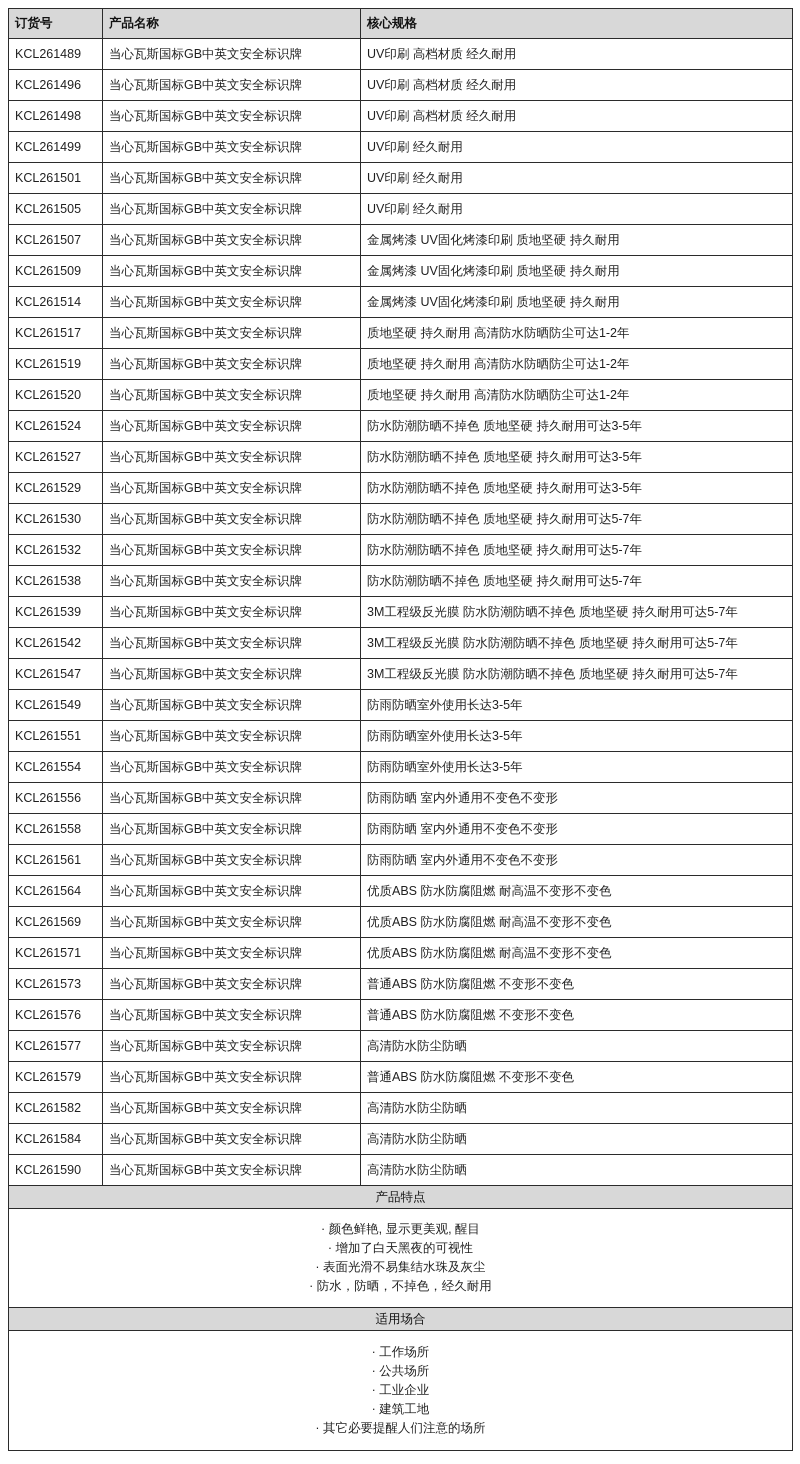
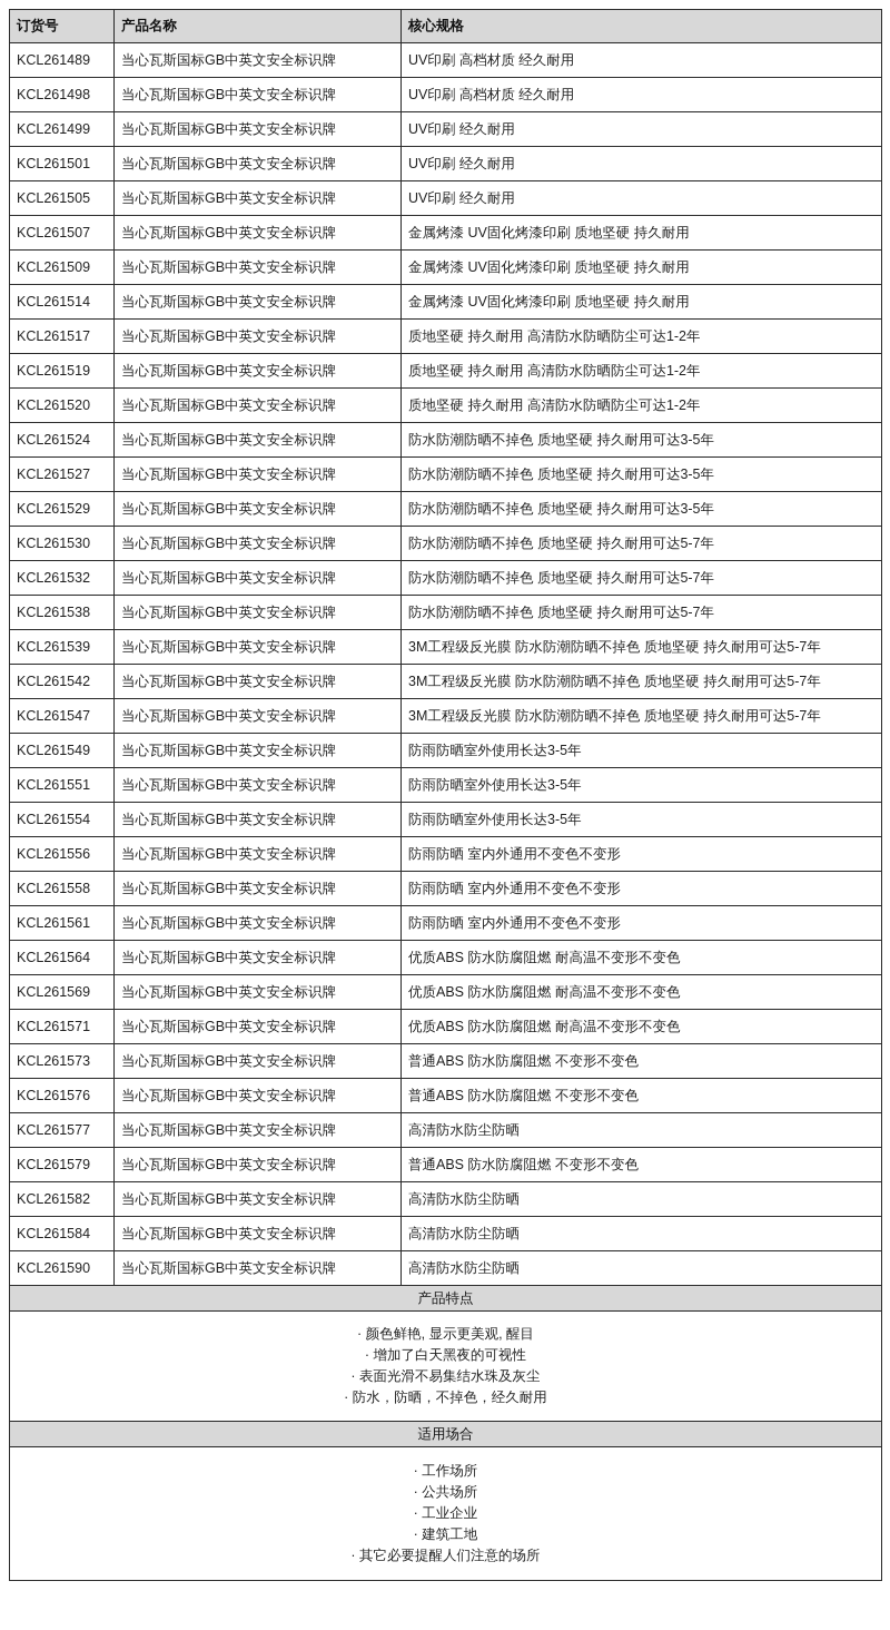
  订货号	产品名称	核心规格
  KCL261489	当心瓦斯国标GB中英文安全标识牌	UV印刷 高档材质 经久耐用
- KCL261496	当心瓦斯国标GB中英文安全标识牌	UV印刷 高档材质 经久耐用
  KCL261498	当心瓦斯国标GB中英文安全标识牌	UV印刷 高档材质 经久耐用
  KCL261499	当心瓦斯国标GB中英文安全标识牌	UV印刷 经久耐用
  KCL261501	当心瓦斯国标GB中英文安全标识牌	UV印刷 经久耐用
  KCL261505	当心瓦斯国标GB中英文安全标识牌	UV印刷 经久耐用
  KCL261507	当心瓦斯国标GB中英文安全标识牌	金属烤漆 UV固化烤漆印刷 质地坚硬 持久耐用
  KCL261509	当心瓦斯国标GB中英文安全标识牌	金属烤漆 UV固化烤漆印刷 质地坚硬 持久耐用
  KCL261514	当心瓦斯国标GB中英文安全标识牌	金属烤漆 UV固化烤漆印刷 质地坚硬 持久耐用
  KCL261517	当心瓦斯国标GB中英文安全标识牌	质地坚硬 持久耐用 高清防水防晒防尘可达1-2年
  KCL261519	当心瓦斯国标GB中英文安全标识牌	质地坚硬 持久耐用 高清防水防晒防尘可达1-2年
  KCL261520	当心瓦斯国标GB中英文安全标识牌	质地坚硬 持久耐用 高清防水防晒防尘可达1-2年
  KCL261524	当心瓦斯国标GB中英文安全标识牌	防水防潮防晒不掉色 质地坚硬 持久耐用可达3-5年
  KCL261527	当心瓦斯国标GB中英文安全标识牌	防水防潮防晒不掉色 质地坚硬 持久耐用可达3-5年
  KCL261529	当心瓦斯国标GB中英文安全标识牌	防水防潮防晒不掉色 质地坚硬 持久耐用可达3-5年
  KCL261530	当心瓦斯国标GB中英文安全标识牌	防水防潮防晒不掉色 质地坚硬 持久耐用可达5-7年
  KCL261532	当心瓦斯国标GB中英文安全标识牌	防水防潮防晒不掉色 质地坚硬 持久耐用可达5-7年
  KCL261538	当心瓦斯国标GB中英文安全标识牌	防水防潮防晒不掉色 质地坚硬 持久耐用可达5-7年
  KCL261539	当心瓦斯国标GB中英文安全标识牌	3M工程级反光膜 防水防潮防晒不掉色 质地坚硬 持久耐用可达5-7年
  KCL261542	当心瓦斯国标GB中英文安全标识牌	3M工程级反光膜 防水防潮防晒不掉色 质地坚硬 持久耐用可达5-7年
  KCL261547	当心瓦斯国标GB中英文安全标识牌	3M工程级反光膜 防水防潮防晒不掉色 质地坚硬 持久耐用可达5-7年
  KCL261549	当心瓦斯国标GB中英文安全标识牌	防雨防晒室外使用长达3-5年
  KCL261551	当心瓦斯国标GB中英文安全标识牌	防雨防晒室外使用长达3-5年
  KCL261554	当心瓦斯国标GB中英文安全标识牌	防雨防晒室外使用长达3-5年
  KCL261556	当心瓦斯国标GB中英文安全标识牌	防雨防晒 室内外通用不变色不变形
  KCL261558	当心瓦斯国标GB中英文安全标识牌	防雨防晒 室内外通用不变色不变形
  KCL261561	当心瓦斯国标GB中英文安全标识牌	防雨防晒 室内外通用不变色不变形
  KCL261564	当心瓦斯国标GB中英文安全标识牌	优质ABS 防水防腐阻燃 耐高温不变形不变色
  KCL261569	当心瓦斯国标GB中英文安全标识牌	优质ABS 防水防腐阻燃 耐高温不变形不变色
  KCL261571	当心瓦斯国标GB中英文安全标识牌	优质ABS 防水防腐阻燃 耐高温不变形不变色
  KCL261573	当心瓦斯国标GB中英文安全标识牌	普通ABS 防水防腐阻燃 不变形不变色
  KCL261576	当心瓦斯国标GB中英文安全标识牌	普通ABS 防水防腐阻燃 不变形不变色
  KCL261577	当心瓦斯国标GB中英文安全标识牌	高清防水防尘防晒
  KCL261579	当心瓦斯国标GB中英文安全标识牌	普通ABS 防水防腐阻燃 不变形不变色
  KCL261582	当心瓦斯国标GB中英文安全标识牌	高清防水防尘防晒
  KCL261584	当心瓦斯国标GB中英文安全标识牌	高清防水防尘防晒
  KCL261590	当心瓦斯国标GB中英文安全标识牌	高清防水防尘防晒
  产品特点
  · 颜色鲜艳, 显示更美观, 醒目· 增加了白天黑夜的可视性· 表面光滑不易集结水珠及灰尘· 防水，防晒，不掉色，经久耐用
  适用场合
  · 工作场所· 公共场所· 工业企业· 建筑工地· 其它必要提醒人们注意的场所
